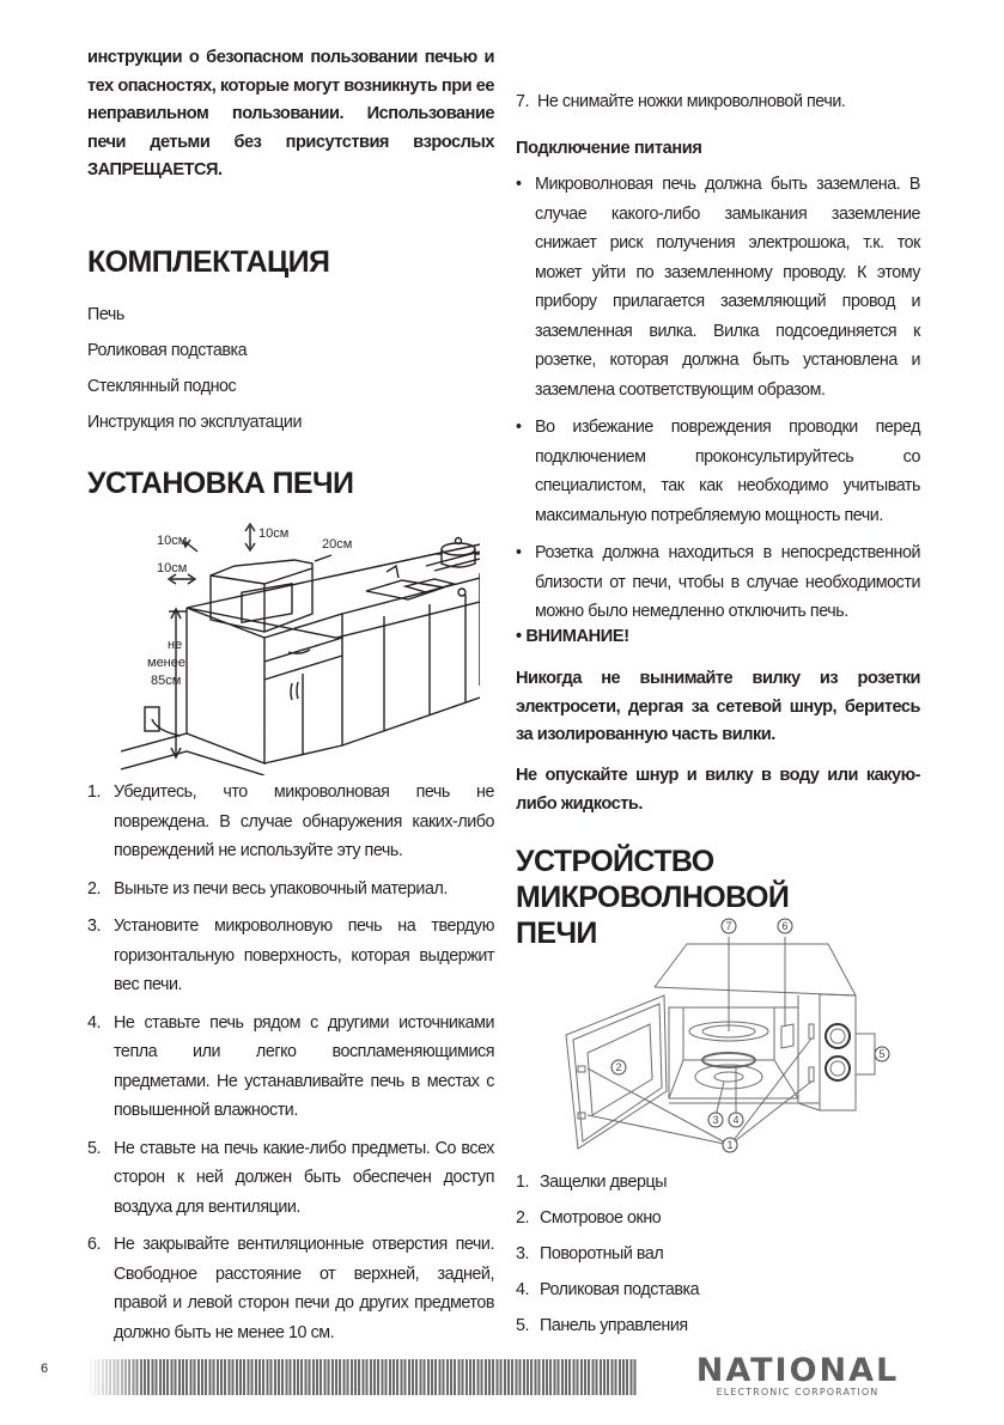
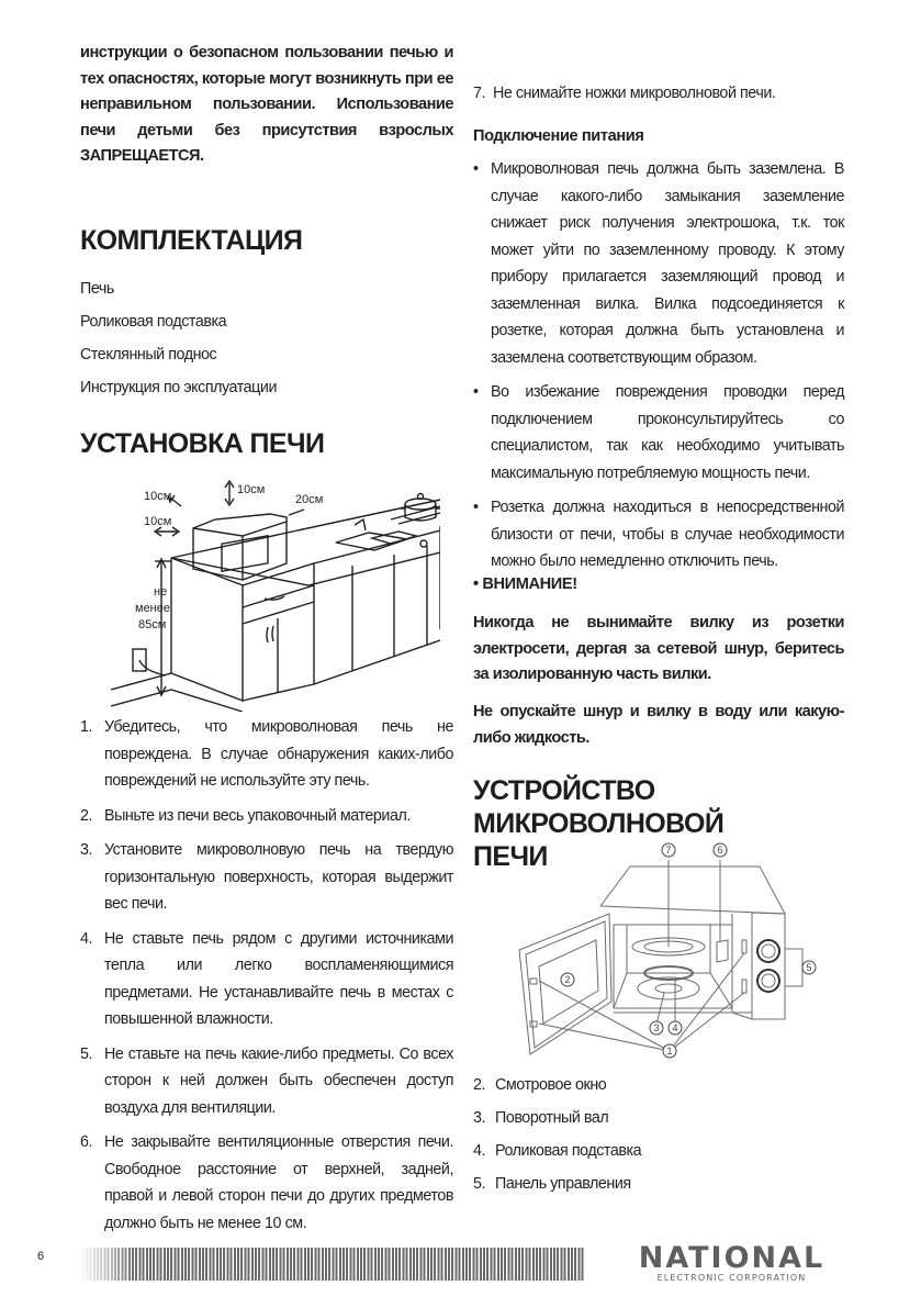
  инструкции о безопасном пользовании печью и тех опасностях, которые могут возникнуть при ее неправильном пользовании. Использование печи детьми без присутствия взрослых ЗАПРЕЩАЕТСЯ.
  КОМПЛЕКТАЦИЯ
  Печь
  Роликовая подставка
  Стеклянный поднос
  Инструкция по эксплуатации
  УСТАНОВКА ПЕЧИ
  10см
  10см
  20см
  10см
  не
  менее
  85см
  1.
  Убедитесь, что микроволновая печь не повреждена. В случае обнаружения каких-либо повреждений не используйте эту печь.
  2.
  Выньте из печи весь упаковочный материал.
  3.
  Установите микроволновую печь на твердую горизонтальную поверхность, которая выдержит вес печи.
  4.
  Не ставьте печь рядом с другими источниками тепла или легко воспламеняющимися предметами. Не устанавливайте печь в местах с повышенной влажности.
  5.
  Не ставьте на печь какие-либо предметы. Со всех сторон к ней должен быть обеспечен доступ воздуха для вентиляции.
  6.
  Не закрывайте вентиляционные отверстия печи. Свободное расстояние от верхней, задней, правой и левой сторон печи до других предметов должно быть не менее 10 см.
  7.
  Не снимайте ножки микроволновой печи.
  Подключение питания
  •
  Микроволновая печь должна быть заземлена. В случае какого-либо замыкания заземление снижает риск получения электрошока, т.к. ток может уйти по заземленному проводу. К этому прибору прилагается заземляющий провод и заземленная вилка. Вилка подсоединяется к розетке, которая должна быть установлена и заземлена соответствующим образом.
  •
  Во избежание повреждения проводки перед подключением проконсультируйтесь со специалистом, так как необходимо учитывать максимальную потребляемую мощность печи.
  •
  Розетка должна находиться в непосредственной близости от печи, чтобы в случае необходимости можно было немедленно отключить печь.
  • ВНИМАНИЕ!
  Никогда не вынимайте вилку из розетки электросети, дергая за сетевой шнур, беритесь за изолированную часть вилки.
  Не опускайте шнур и вилку в воду или какую-либо жидкость.
  УСТРОЙСТВО МИКРОВОЛНОВОЙ
  ПЕЧИ
  1
  2
  3
  4
  5
  6
  7
- 1. Защелки дверцы
  2. Смотровое окно
  3. Поворотный вал
  4. Роликовая подставка
  5. Панель управления
  6
  NATIONAL
  ELECTRONIC CORPORATION
